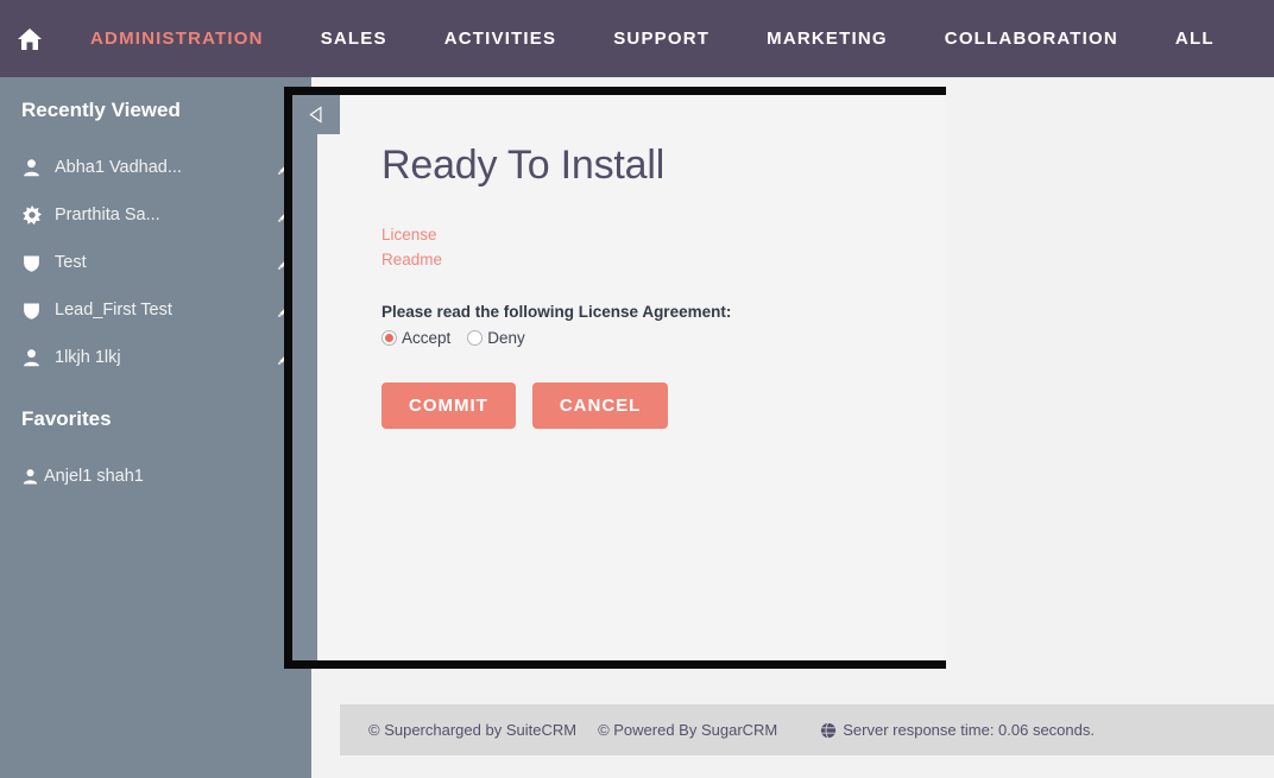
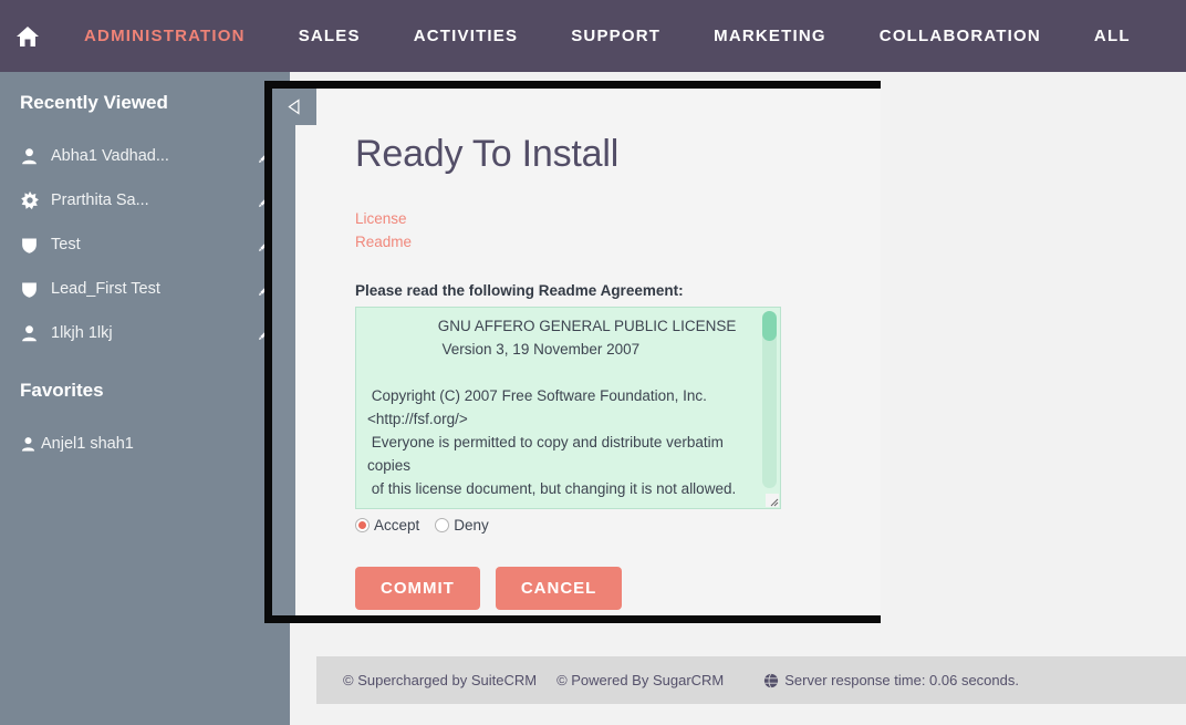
  ADMINISTRATION
  SALES
  ACTIVITIES
  SUPPORT
  MARKETING
  COLLABORATION
  ALL
  Recently Viewed
  Abha1 Vadhad...
  Prarthita Sa...
  Test
  Lead_First Test
  1lkjh 1lkj
  Favorites
  Anjel1 shah1
  © Supercharged by SuiteCRM
  © Powered By SugarCRM
  Server response time: 0.06 seconds.
  Ready To Install
  License
  Readme
- Please read the following License Agreement:
+ Please read the following Readme Agreement:
+ GNU AFFERO GENERAL PUBLIC LICENSE
+ Version 3, 19 November 2007
+ Copyright (C) 2007 Free Software Foundation, Inc. <http://fsf.org/>
+ Everyone is permitted to copy and distribute verbatim copies
+ of this license document, but changing it is not allowed.
  Accept
  Deny
  COMMIT
  CANCEL
